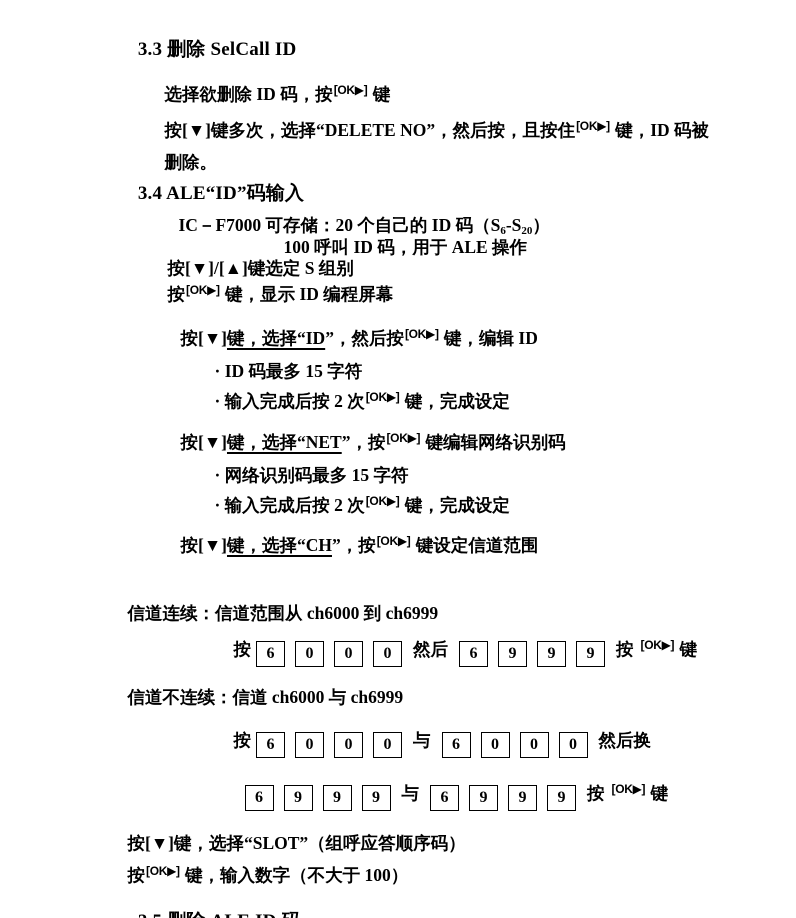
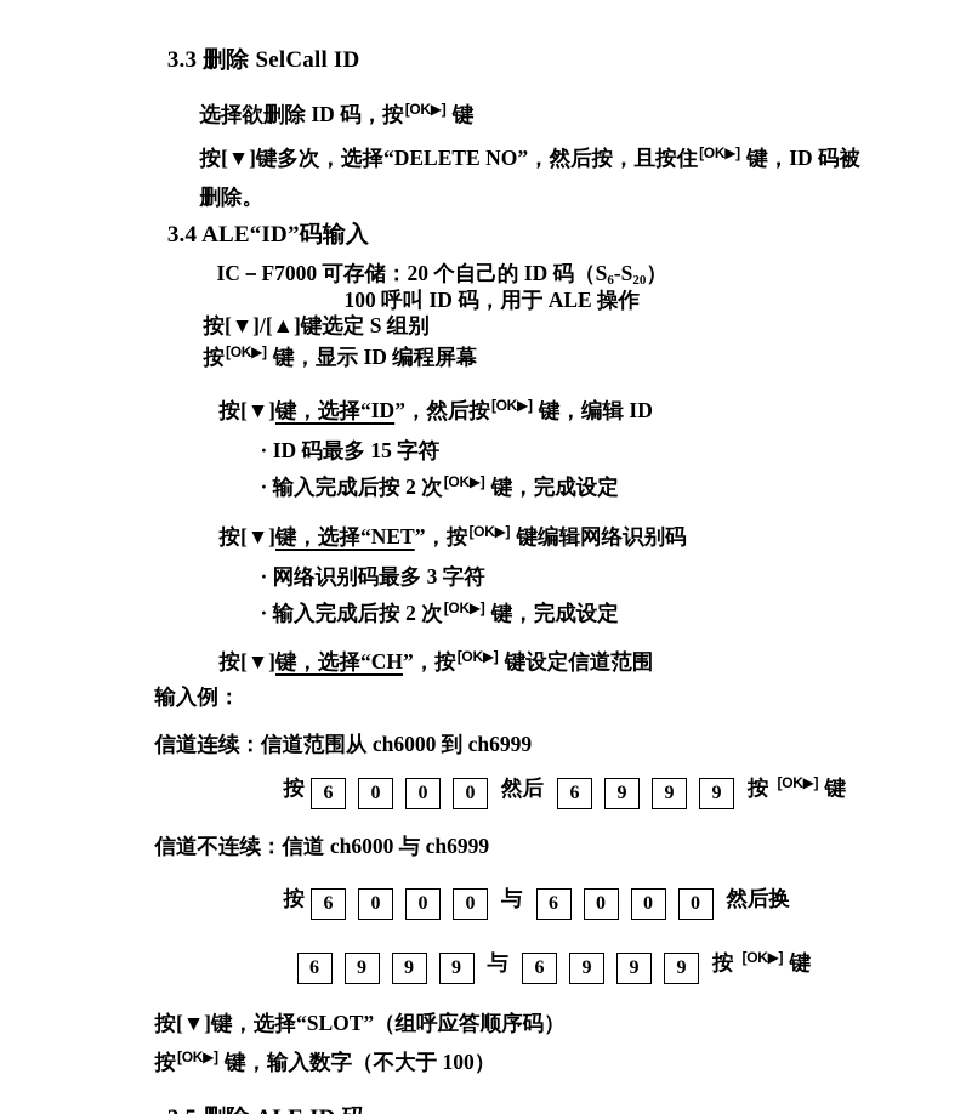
  3.3 删除 SelCall ID
  选择欲删除 ID 码，按[OK▶] 键
  按[▼]键多次，选择“DELETE NO”，然后按，且按住[OK▶] 键，ID 码被
  删除。
  3.4 ALE“ID”码输入
  IC－F7000 可存储：20 个自己的 ID 码（S6-S20）
  100 呼叫 ID 码，用于 ALE 操作
  按[▼]/[▲]键选定 S 组别
  按[OK▶] 键，显示 ID 编程屏幕
  按[▼]键，选择“ID”，然后按[OK▶] 键，编辑 ID
  · ID 码最多 15 字符
  · 输入完成后按 2 次[OK▶] 键，完成设定
  按[▼]键，选择“NET”，按[OK▶] 键编辑网络识别码
- · 网络识别码最多 15 字符
+ · 网络识别码最多 3 字符
  · 输入完成后按 2 次[OK▶] 键，完成设定
  按[▼]键，选择“CH”，按[OK▶] 键设定信道范围
+ 输入例：
  信道连续：信道范围从 ch6000 到 ch6999
  按 6 0 0 0 然后 6 9 9 9 按 [OK▶] 键
  信道不连续：信道 ch6000 与 ch6999
  按 6 0 0 0 与 6 0 0 0 然后换
  6 9 9 9 与 6 9 9 9 按 [OK▶] 键
  按[▼]键，选择“SLOT”（组呼应答顺序码）
  按[OK▶] 键，输入数字（不大于 100）
